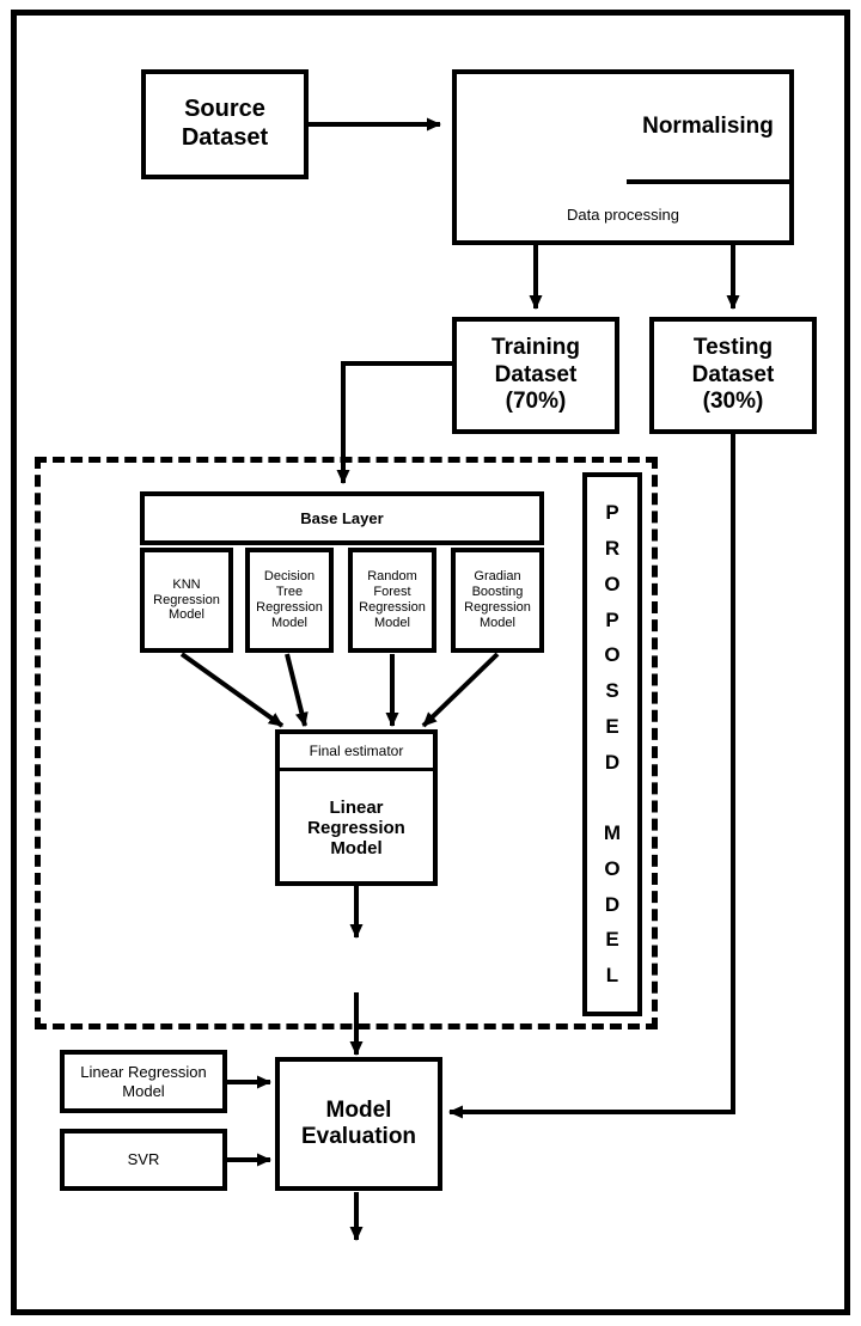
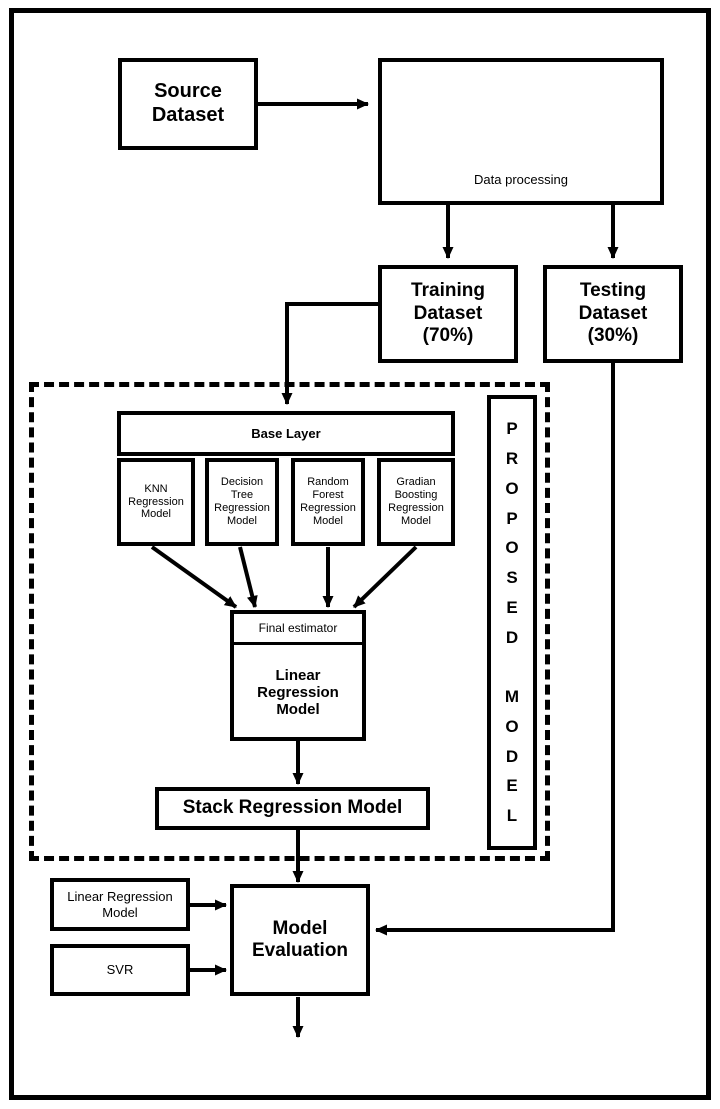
  Source
  Dataset
- Normalising
  Data processing
  Training
  Dataset
  (70%)
  Testing
  Dataset
  (30%)
  Base Layer
  KNN
  Regression
  Model
  Decision
  Tree
  Regression
  Model
  Random
  Forest
  Regression
  Model
  Gradian
  Boosting
  Regression
  Model
  Final estimator
  Linear
  Regression
  Model
+ Stack Regression Model
  P
  R
  O
  P
  O
  S
  E
  D
  M
  O
  D
  E
  L
  Linear Regression
  Model
  SVR
  Model
  Evaluation
